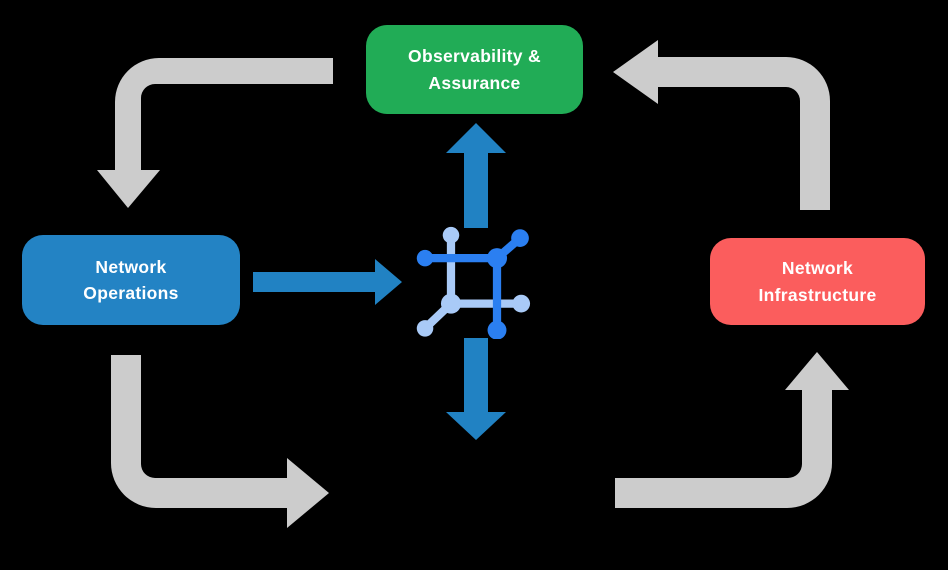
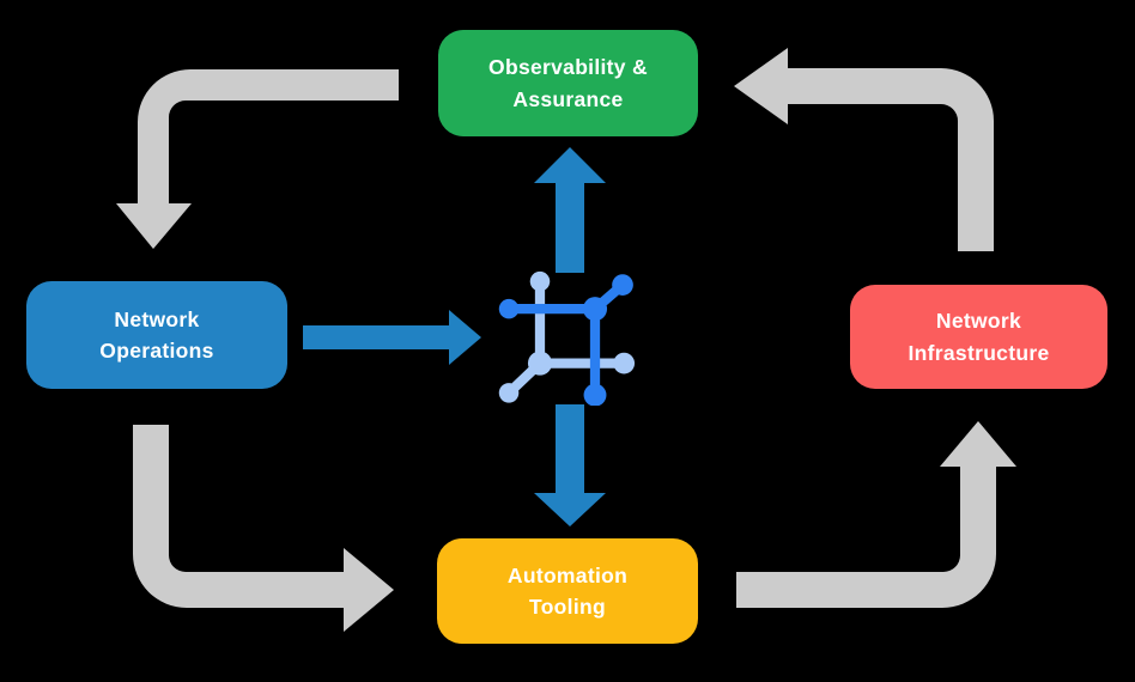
  Observability &
  Assurance
  Network
  Operations
  Network
  Infrastructure
+ Automation
+ Tooling
